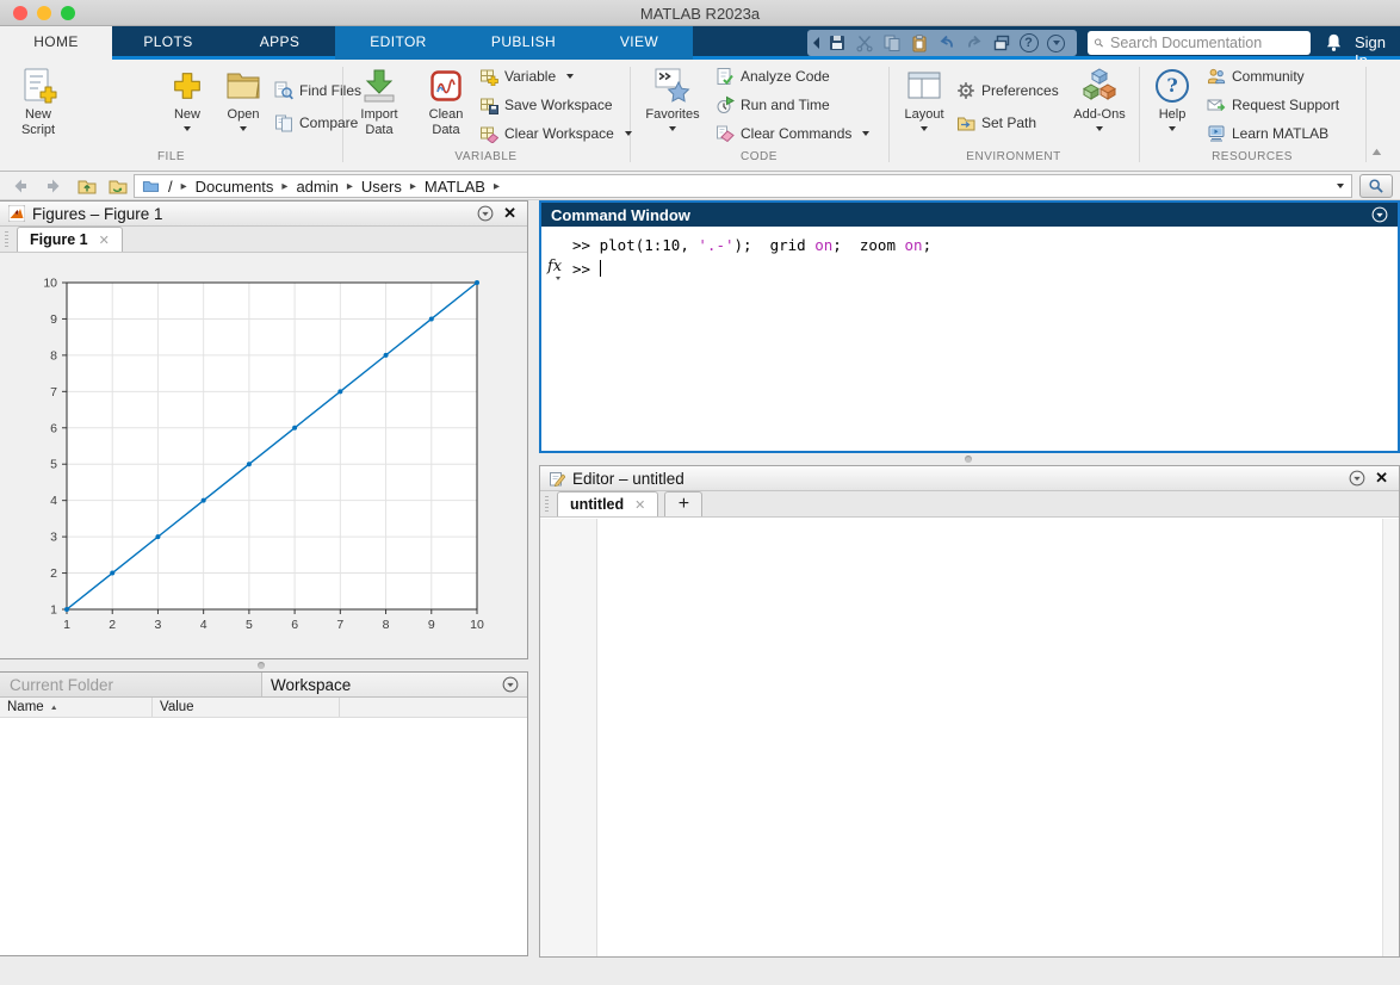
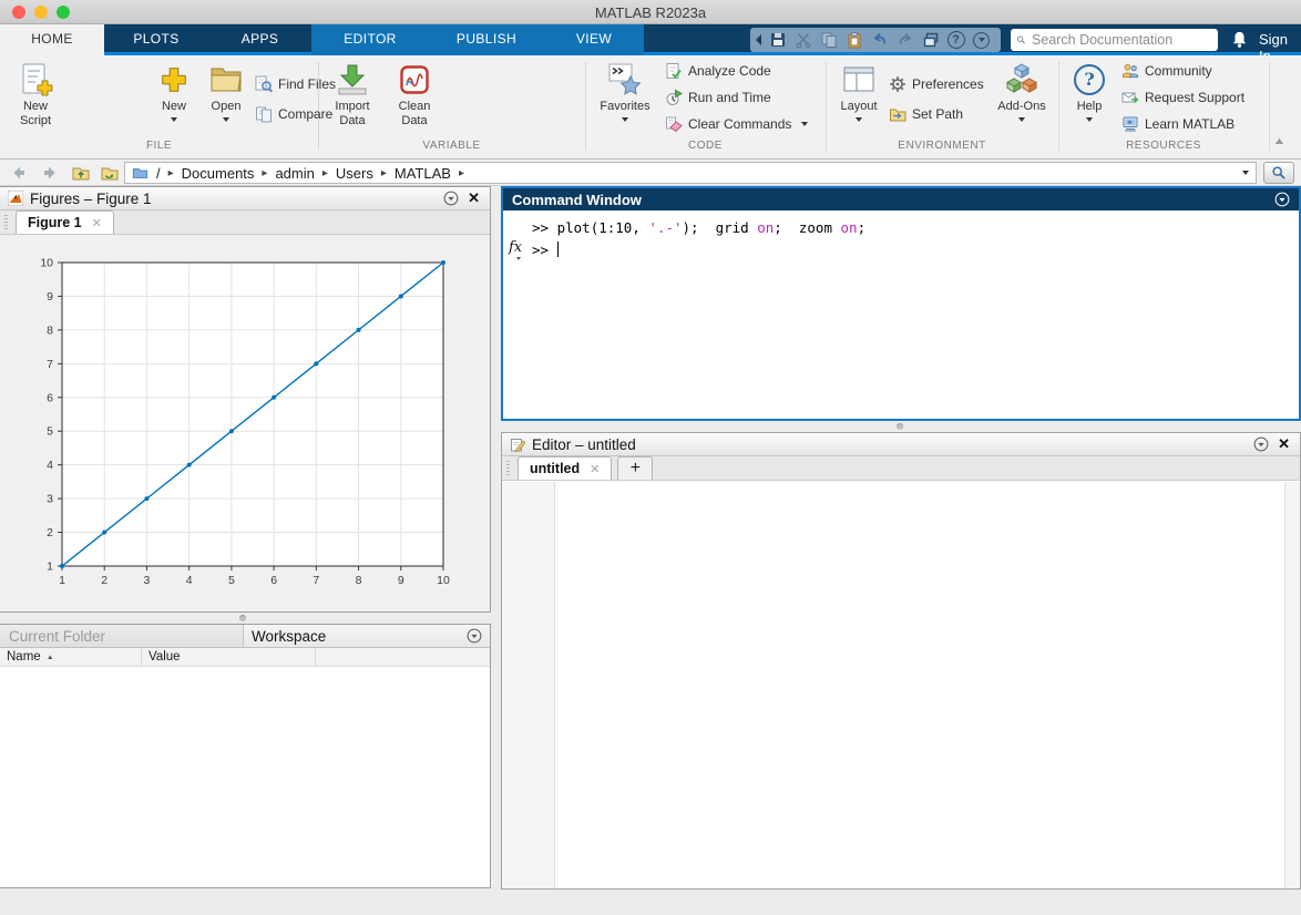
  MATLAB R2023a
  HOME
  PLOTS
  APPS
  EDITOR
  PUBLISH
  VIEW
  ?
  Search Documentation
  New Script
  New
  Open
  Find Files
  Compare
  FILE
  Import Data
  Clean Data
- Variable
- Save Workspace
- Clear Workspace
  VARIABLE
  Favorites
  Analyze Code
  Run and Time
  Clear Commands
  CODE
  Layout
  Preferences
  Set Path
  Add-Ons
  ENVIRONMENT
  ?
  Help
  Community
  Request Support
  Learn MATLAB
  RESOURCES
  ▲
  /
  ▸
  Documents
  ▸
  admin
  ▸
  Users
  ▸
  MATLAB
  ▸
  Figures – Figure 1
  ✕
  Figure 1
  ✕
  1
  2
  3
  4
  5
  6
  7
  8
  9
  10
  1
  2
  3
  4
  5
  6
  7
  8
  9
  10
  Current Folder
  Workspace
  Name
  Value
  Command Window
  >> plot(1:10, '.-'); grid on; zoom on;
  >>
  fx
  Editor – untitled
  ✕
  untitled
  ✕
  +
